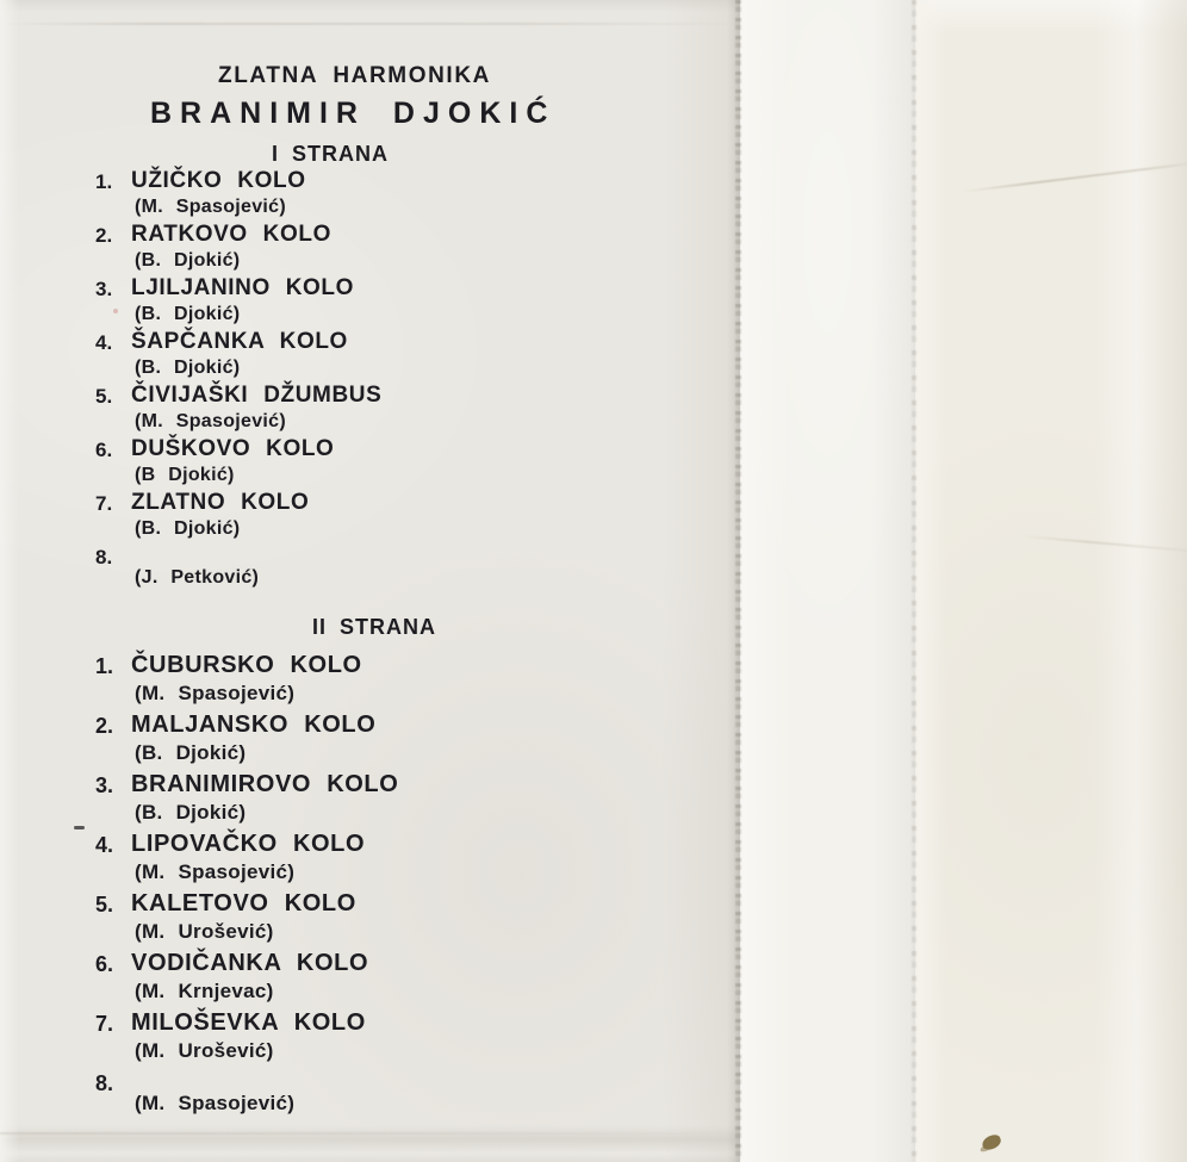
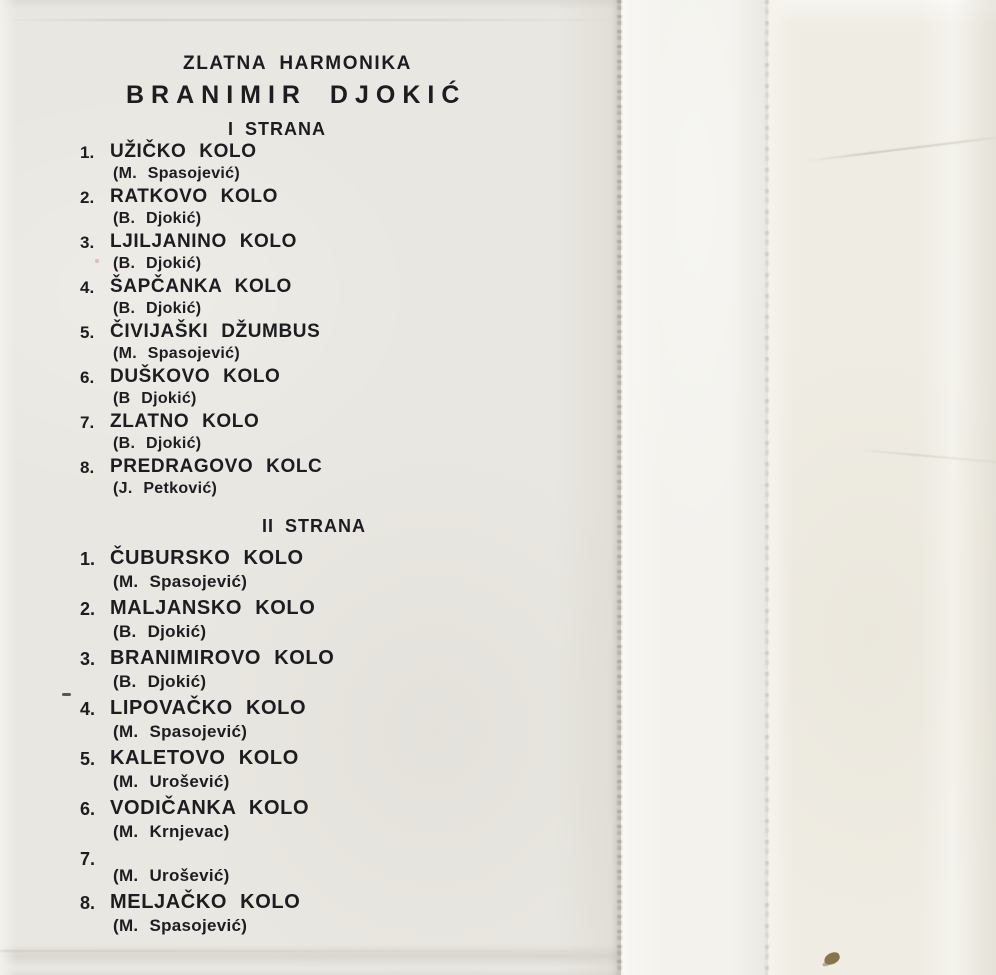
  ZLATNA HARMONIKA
  BRANIMIR DJOKIĆ
  I STRANA
  1.
  UŽIČKO KOLO
  (M. Spasojević)
  2.
  RATKOVO KOLO
  (B. Djokić)
  3.
  LJILJANINO KOLO
  (B. Djokić)
  4.
  ŠAPČANKA KOLO
  (B. Djokić)
  5.
  ČIVIJAŠKI DŽUMBUS
  (M. Spasojević)
  6.
  DUŠKOVO KOLO
  (B Djokić)
  7.
  ZLATNO KOLO
  (B. Djokić)
  8.
+ PREDRAGOVO KOLC
  (J. Petković)
  II STRANA
  1.
  ČUBURSKO KOLO
  (M. Spasojević)
  2.
  MALJANSKO KOLO
  (B. Djokić)
  3.
  BRANIMIROVO KOLO
  (B. Djokić)
  4.
  LIPOVAČKO KOLO
  (M. Spasojević)
  5.
  KALETOVO KOLO
  (M. Urošević)
  6.
  VODIČANKA KOLO
  (M. Krnjevac)
  7.
- MILOŠEVKA KOLO
  (M. Urošević)
  8.
+ MELJAČKO KOLO
  (M. Spasojević)
